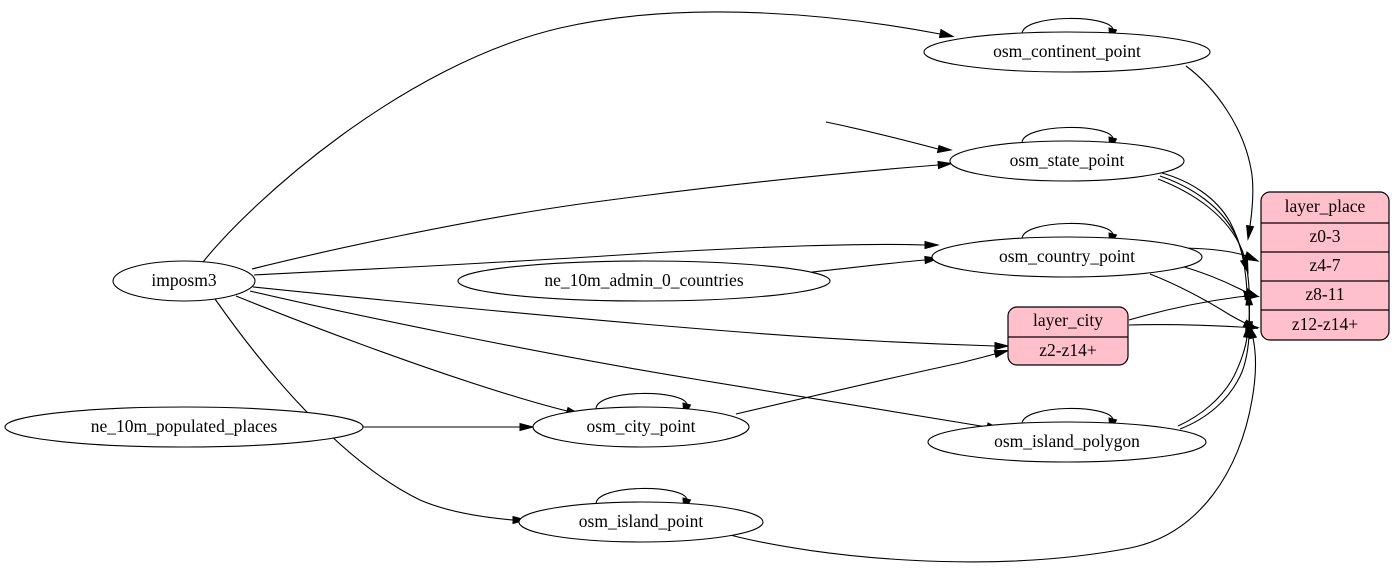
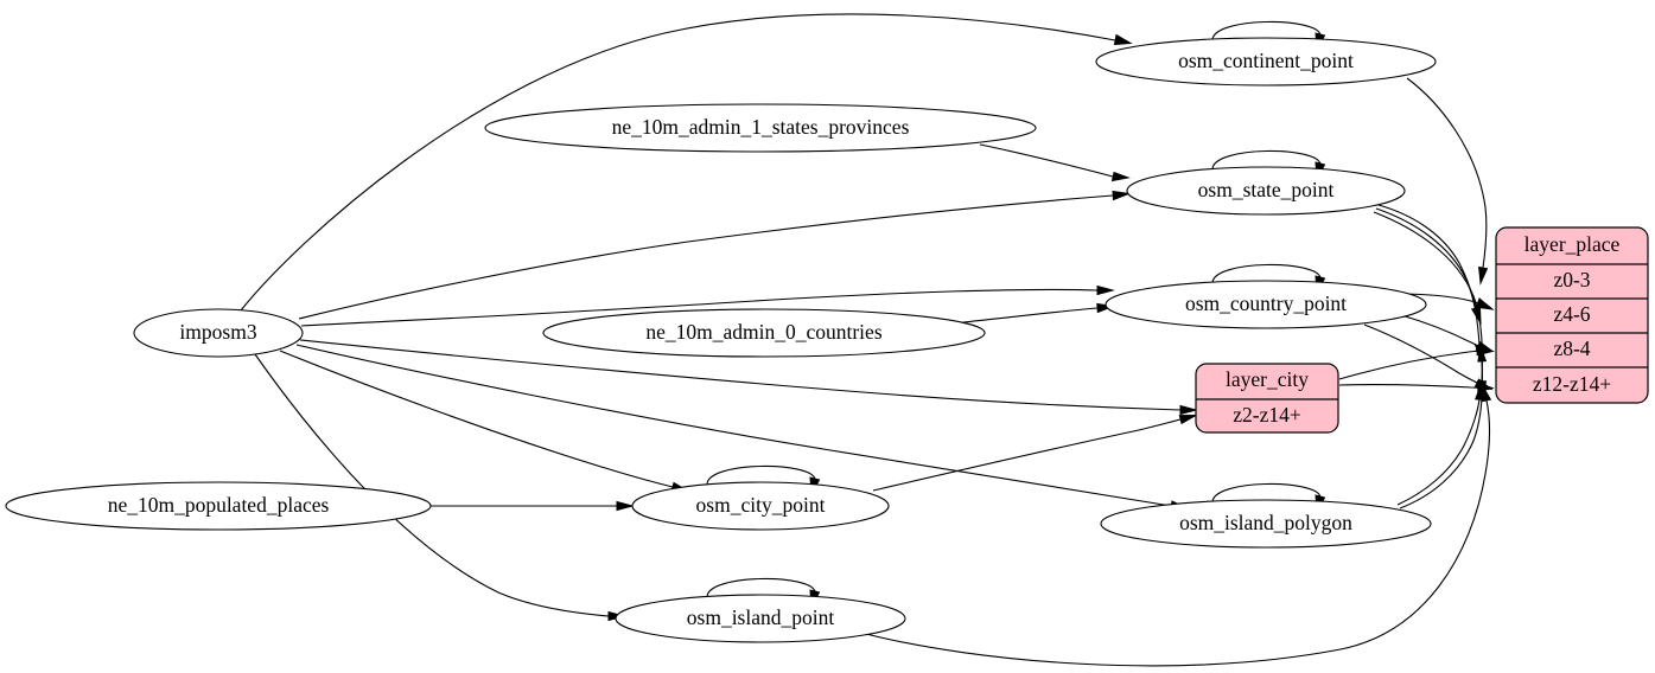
  imposm3
+ ne_10m_admin_1_states_provinces
  ne_10m_admin_0_countries
  ne_10m_populated_places
  osm_continent_point
  osm_state_point
  osm_country_point
  osm_city_point
  osm_island_point
  osm_island_polygon
  layer_place
  z0-3
- z4-7
+ z4-6
- z8-11
+ z8-4
  z12-z14+
  layer_city
  z2-z14+
